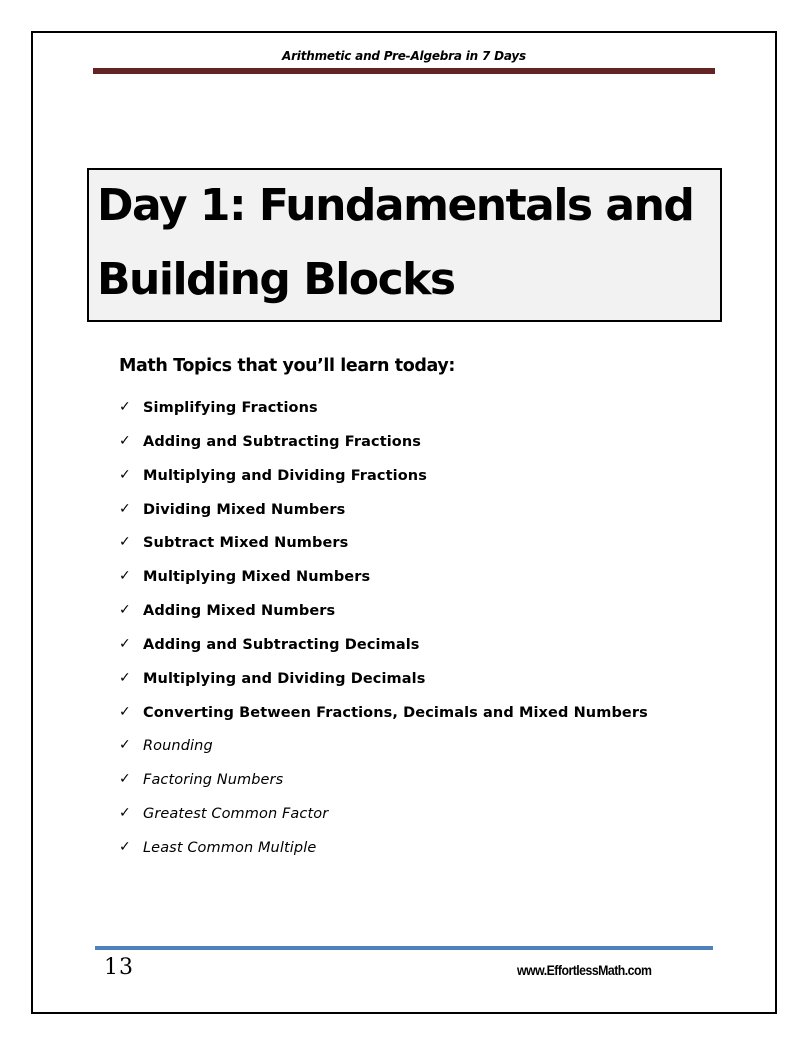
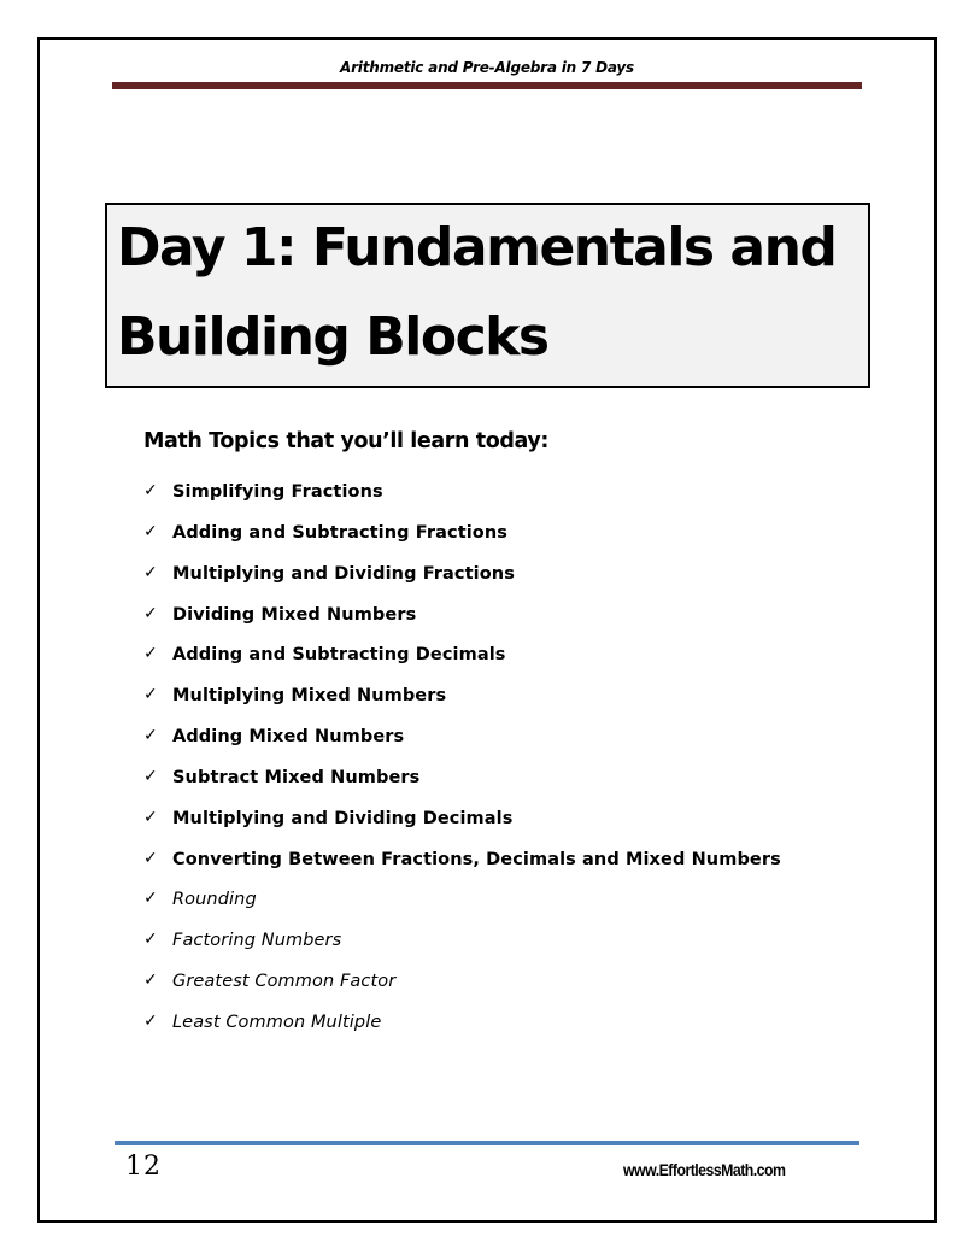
  Arithmetic and Pre-Algebra in 7 Days
  Day 1: Fundamentals and
  Building Blocks
  Math Topics that you’ll learn today:
  ✓
  Simplifying Fractions
  ✓
  Adding and Subtracting Fractions
  ✓
  Multiplying and Dividing Fractions
  ✓
  Dividing Mixed Numbers
  ✓
- Subtract Mixed Numbers
+ Adding and Subtracting Decimals
  ✓
  Multiplying Mixed Numbers
  ✓
  Adding Mixed Numbers
  ✓
- Adding and Subtracting Decimals
+ Subtract Mixed Numbers
  ✓
  Multiplying and Dividing Decimals
  ✓
  Converting Between Fractions, Decimals and Mixed Numbers
  ✓
  Rounding
  ✓
  Factoring Numbers
  ✓
  Greatest Common Factor
  ✓
  Least Common Multiple
- 13
+ 12
  www.EffortlessMath.com
